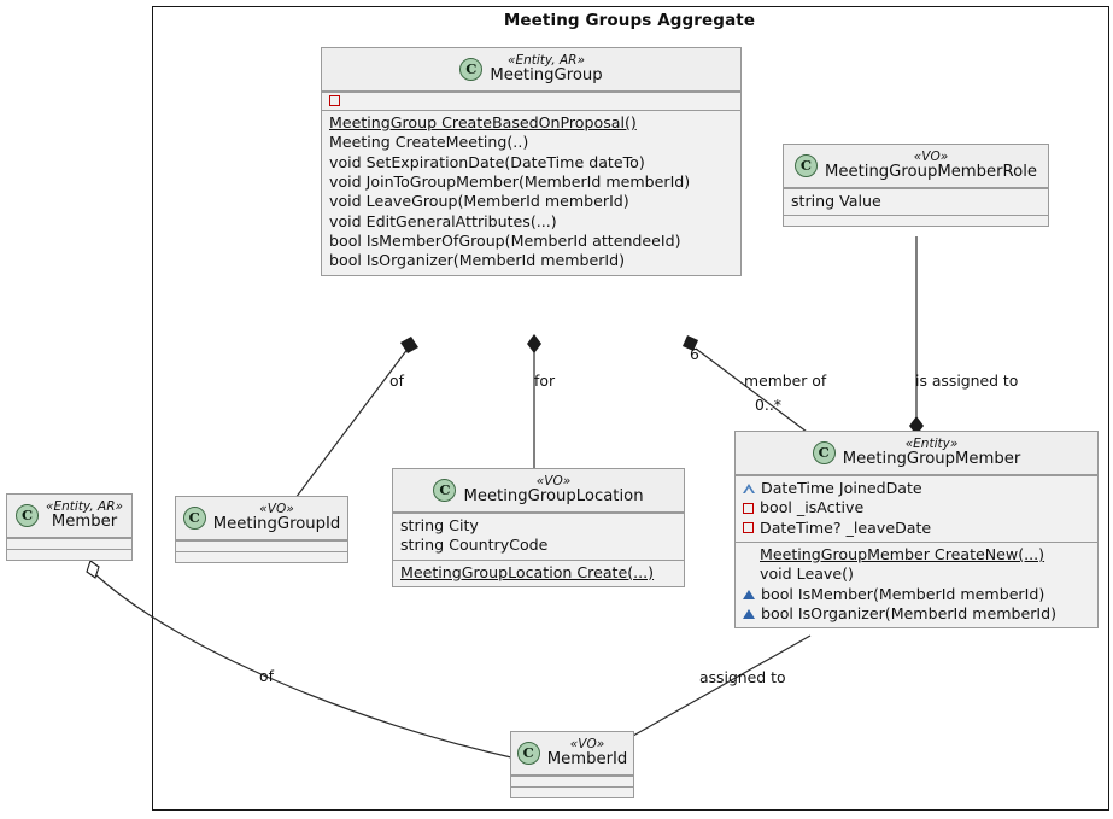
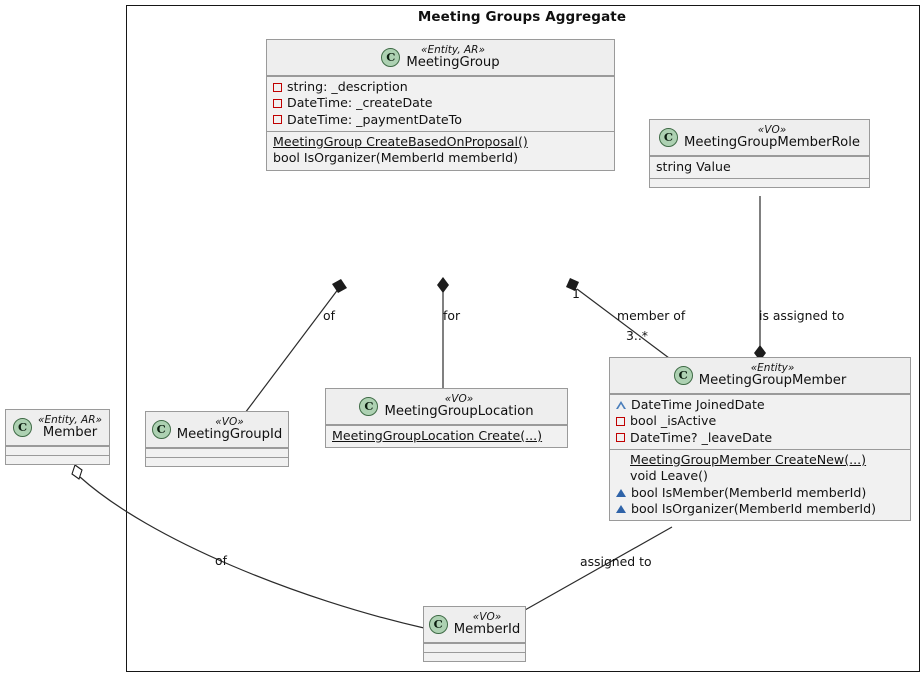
  Meeting Groups Aggregate
  of
  for
- 6
+ 1
  member of
- 0..*
+ 3..*
  is assigned to
  of
  assigned to
  C
  «Entity, AR»
  MeetingGroup
+ string: _description
+ DateTime: _createDate
+ DateTime: _paymentDateTo
  MeetingGroup CreateBasedOnProposal()
- Meeting CreateMeeting(..)
- void SetExpirationDate(DateTime dateTo)
- void JoinToGroupMember(MemberId memberId)
- void LeaveGroup(MemberId memberId)
- void EditGeneralAttributes(...)
- bool IsMemberOfGroup(MemberId attendeeId)
  bool IsOrganizer(MemberId memberId)
  C
  «VO»
  MeetingGroupMemberRole
  string Value
  C
  «Entity»
  MeetingGroupMember
  DateTime JoinedDate
  bool _isActive
  DateTime? _leaveDate
  MeetingGroupMember CreateNew(...)
  void Leave()
  bool IsMember(MemberId memberId)
  bool IsOrganizer(MemberId memberId)
  C
  «VO»
  MeetingGroupLocation
- string City
- string CountryCode
  MeetingGroupLocation Create(...)
  C
  «Entity, AR»
  Member
  C
  «VO»
  MeetingGroupId
  C
  «VO»
  MemberId
